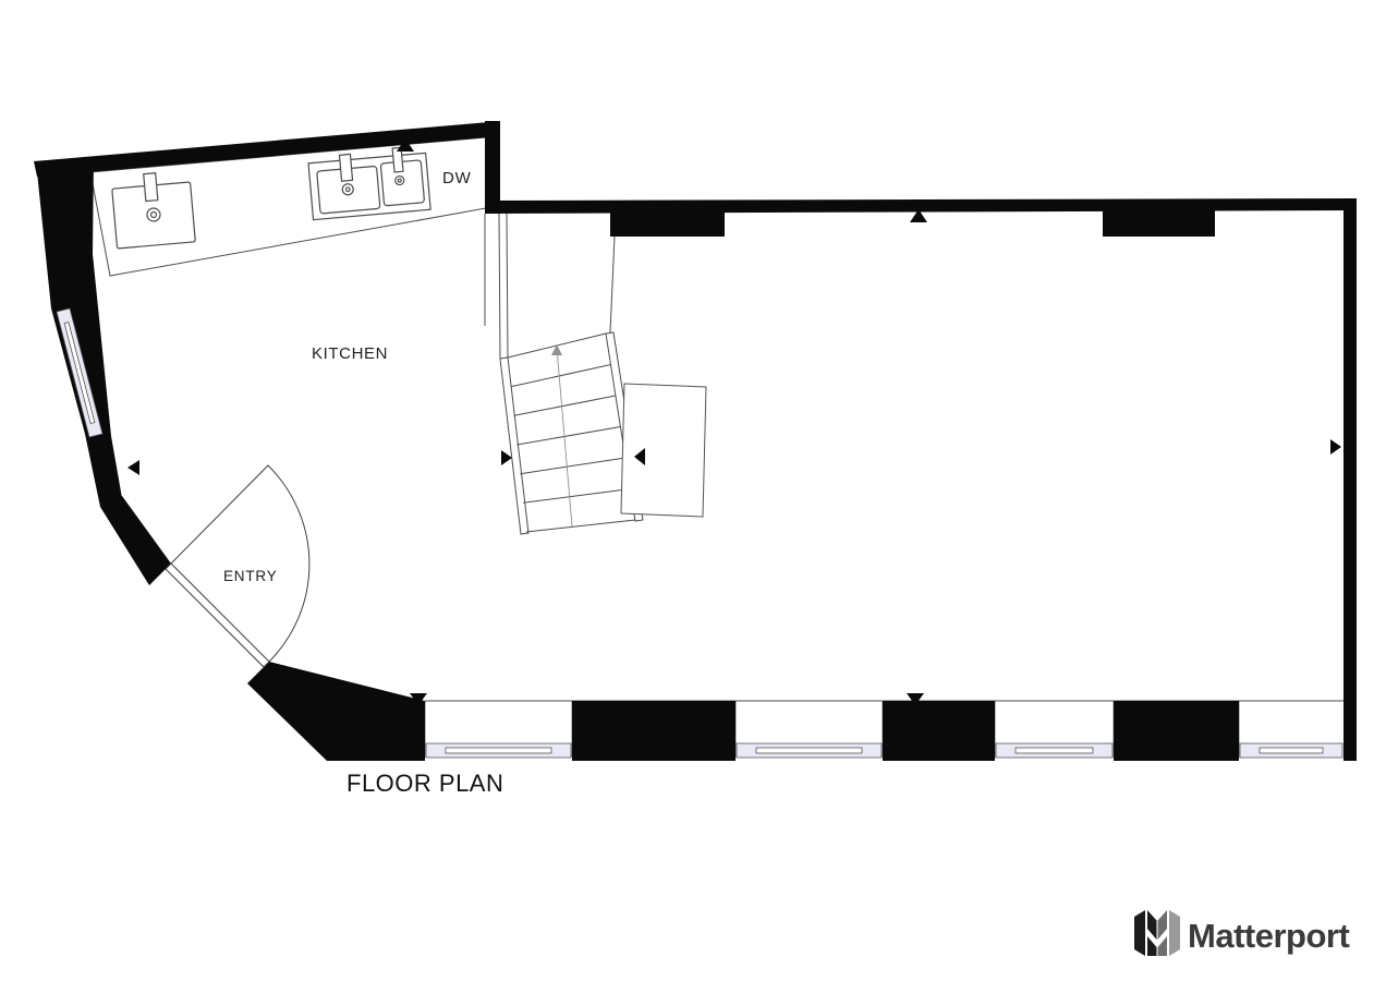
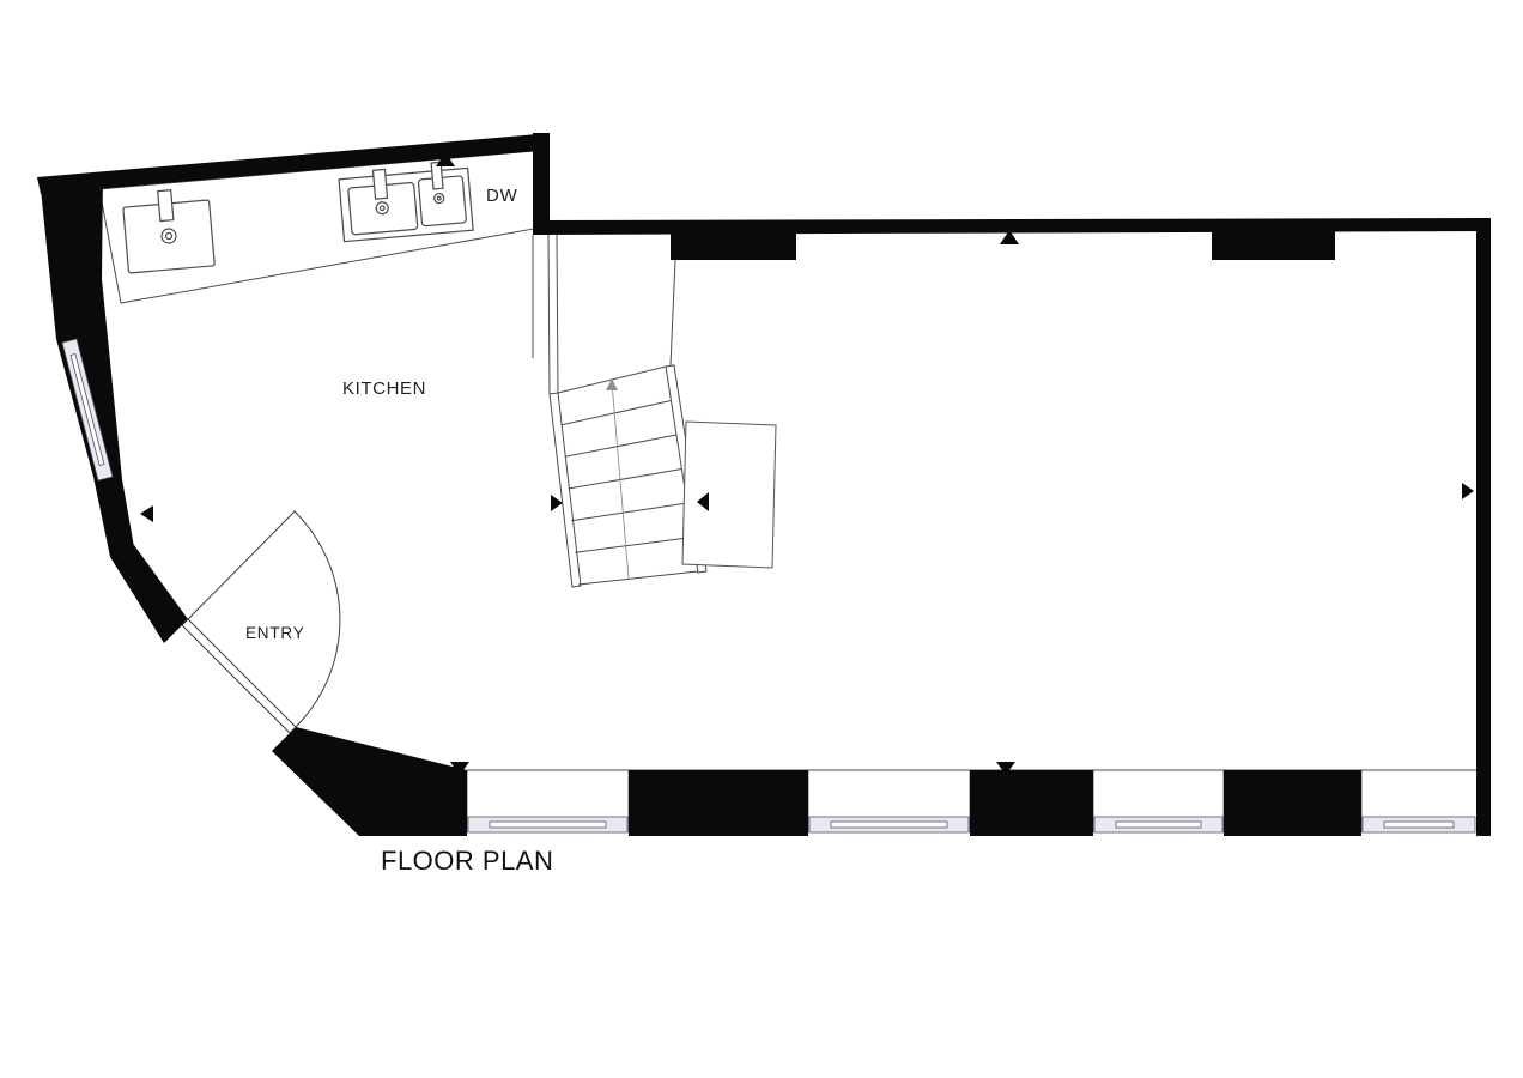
  KITCHEN
  ENTRY
  DW
  FLOOR PLAN
- Matterport
